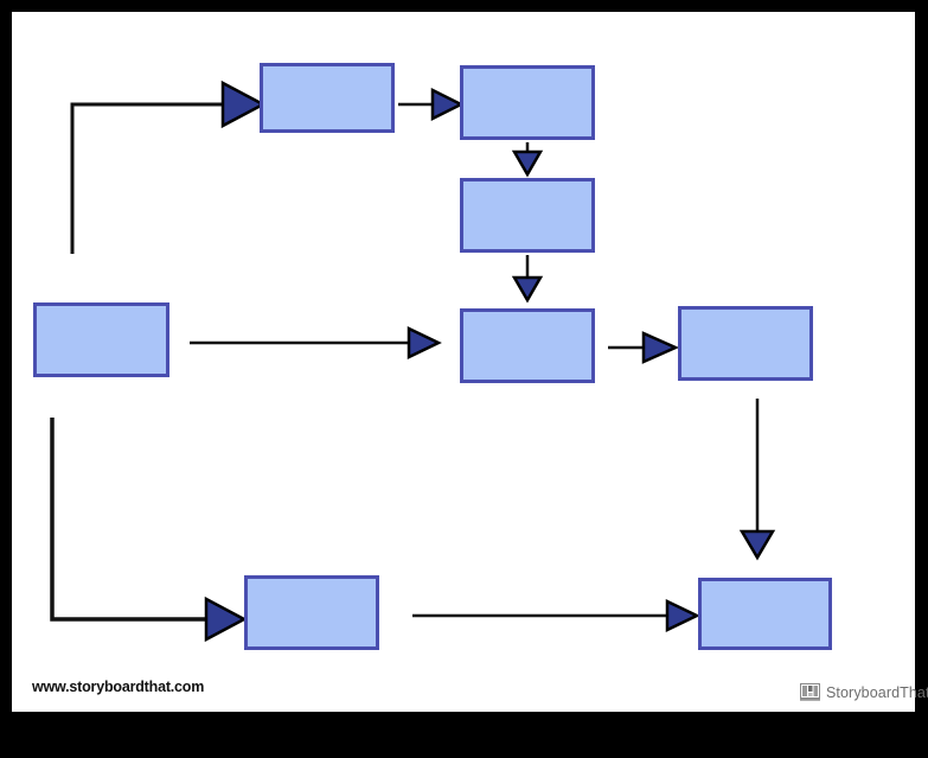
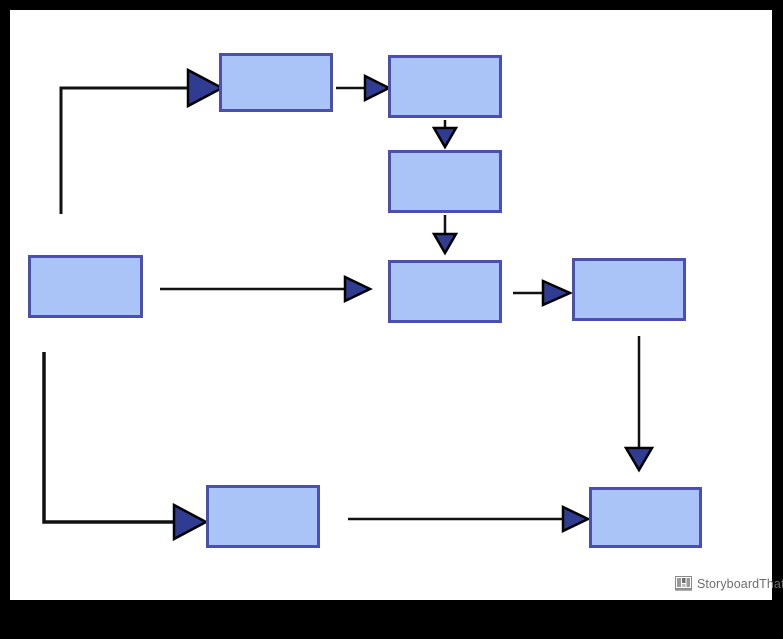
- www.storyboardthat.com
  StoryboardTha
